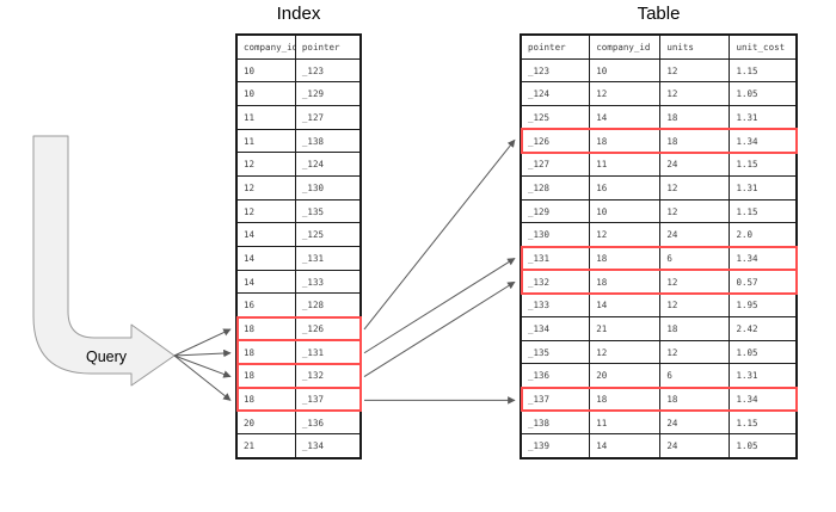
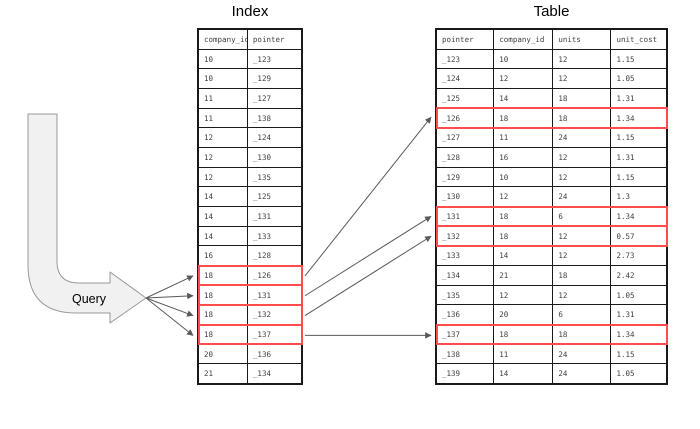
  Query
  Index
  Table
  company_id
  pointer
  10
  _123
  10
  _129
  11
  _127
  11
  _138
  12
  _124
  12
  _130
  12
  _135
  14
  _125
  14
  _131
  14
  _133
  16
  _128
  18
  _126
  18
  _131
  18
  _132
  18
  _137
  20
  _136
  21
  _134
  pointer
  company_id
  units
  unit_cost
  _123
  10
  12
  1.15
  _124
  12
  12
  1.05
  _125
  14
  18
  1.31
  _126
  18
  18
  1.34
  _127
  11
  24
  1.15
  _128
  16
  12
  1.31
  _129
  10
  12
  1.15
  _130
  12
  24
- 2.0
+ 1.3
  _131
  18
  6
  1.34
  _132
  18
  12
  0.57
  _133
  14
  12
- 1.95
+ 2.73
  _134
  21
  18
  2.42
  _135
  12
  12
  1.05
  _136
  20
  6
  1.31
  _137
  18
  18
  1.34
  _138
  11
  24
  1.15
  _139
  14
  24
  1.05
